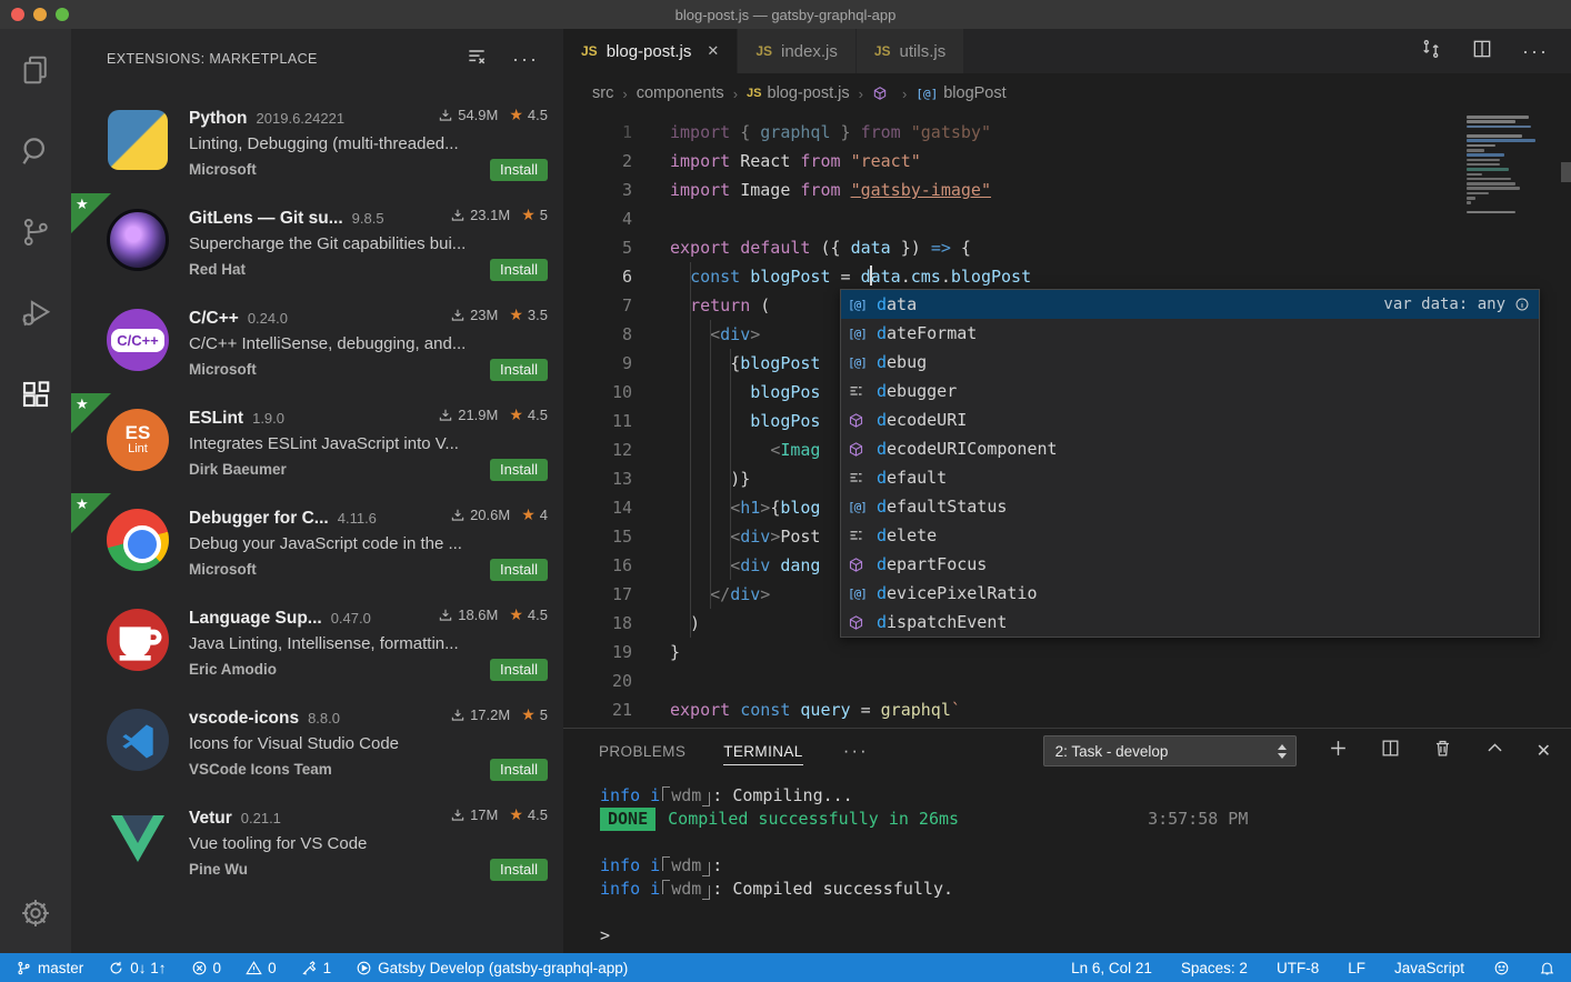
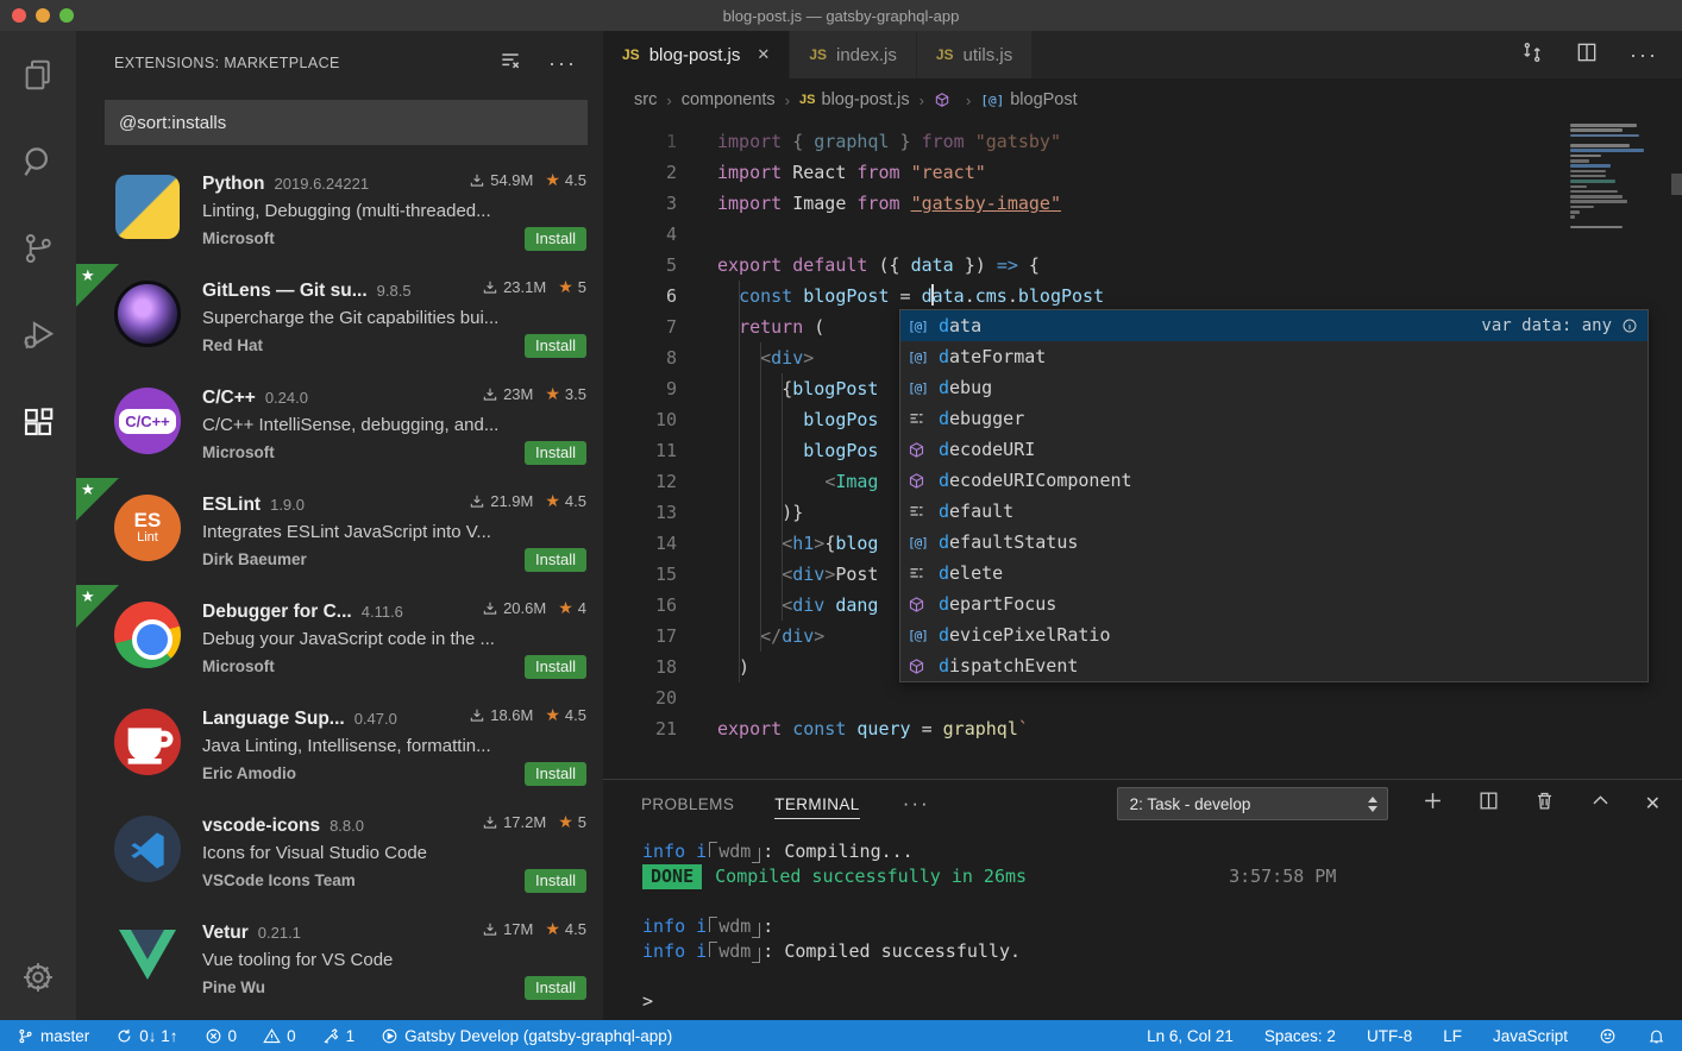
  blog-post.js — gatsby-graphql-app
  EXTENSIONS: MARKETPLACE
  ···
+ @sort:installs
  Python
  2019.6.24221
  54.9M
  ★
  4.5
  Linting, Debugging (multi-threaded...
  Microsoft
  Install
  ★
  GitLens — Git su...
  9.8.5
  23.1M
  ★
  5
  Supercharge the Git capabilities bui...
  Red Hat
  Install
  C/C++
  C/C++
  0.24.0
  23M
  ★
  3.5
  C/C++ IntelliSense, debugging, and...
  Microsoft
  Install
  ★
  ES
  Lint
  ESLint
  1.9.0
  21.9M
  ★
  4.5
  Integrates ESLint JavaScript into V...
  Dirk Baeumer
  Install
  ★
  Debugger for C...
  4.11.6
  20.6M
  ★
  4
  Debug your JavaScript code in the ...
  Microsoft
  Install
  Language Sup...
  0.47.0
  18.6M
  ★
  4.5
  Java Linting, Intellisense, formattin...
  Eric Amodio
  Install
  vscode-icons
  8.8.0
  17.2M
  ★
  5
  Icons for Visual Studio Code
  VSCode Icons Team
  Install
  Vetur
  0.21.1
  17M
  ★
  4.5
  Vue tooling for VS Code
  Pine Wu
  Install
  JS
  blog-post.js
  ✕
  JS
  index.js
  JS
  utils.js
  ···
  src
  ›
  components
  ›
  JS
  blog-post.js
  ›
  ›
  [@]
  blogPost
  1
  import { graphql } from "gatsby"
  2
  import React from "react"
  3
  import Image from "gatsby-image"
  4
  5
  export default ({ data }) => {
  6
  const blogPost = data.cms.blogPost
  7
  return (
  8
  <div>
  9
  {blogPost
  10
  blogPos
  11
  blogPos
  12
  <Imag
  13
  )}
  14
  <h1>{blog
  15
  <div>Post
  16
  <div dang
  17
  </div>
  18
  )
- 19
- }
  20
  21
  export const query = graphql`
  [@]
  data
  var data: any
  [@]
  dateFormat
  [@]
  debug
  debugger
  decodeURI
  decodeURIComponent
  default
  [@]
  defaultStatus
  delete
  departFocus
  [@]
  devicePixelRatio
  dispatchEvent
  PROBLEMS
  TERMINAL
  ···
  2: Task - develop
  ✕
  info
  i
  wdm
  : Compiling...
  DONE
  Compiled successfully in 26ms
  3:57:58 PM
  info
  i
  wdm
  :
  info
  i
  wdm
  : Compiled successfully.
  >
  master
  0↓ 1↑
  0
  0
  1
  Gatsby Develop (gatsby-graphql-app)
  Ln 6, Col 21
  Spaces: 2
  UTF-8
  LF
  JavaScript
